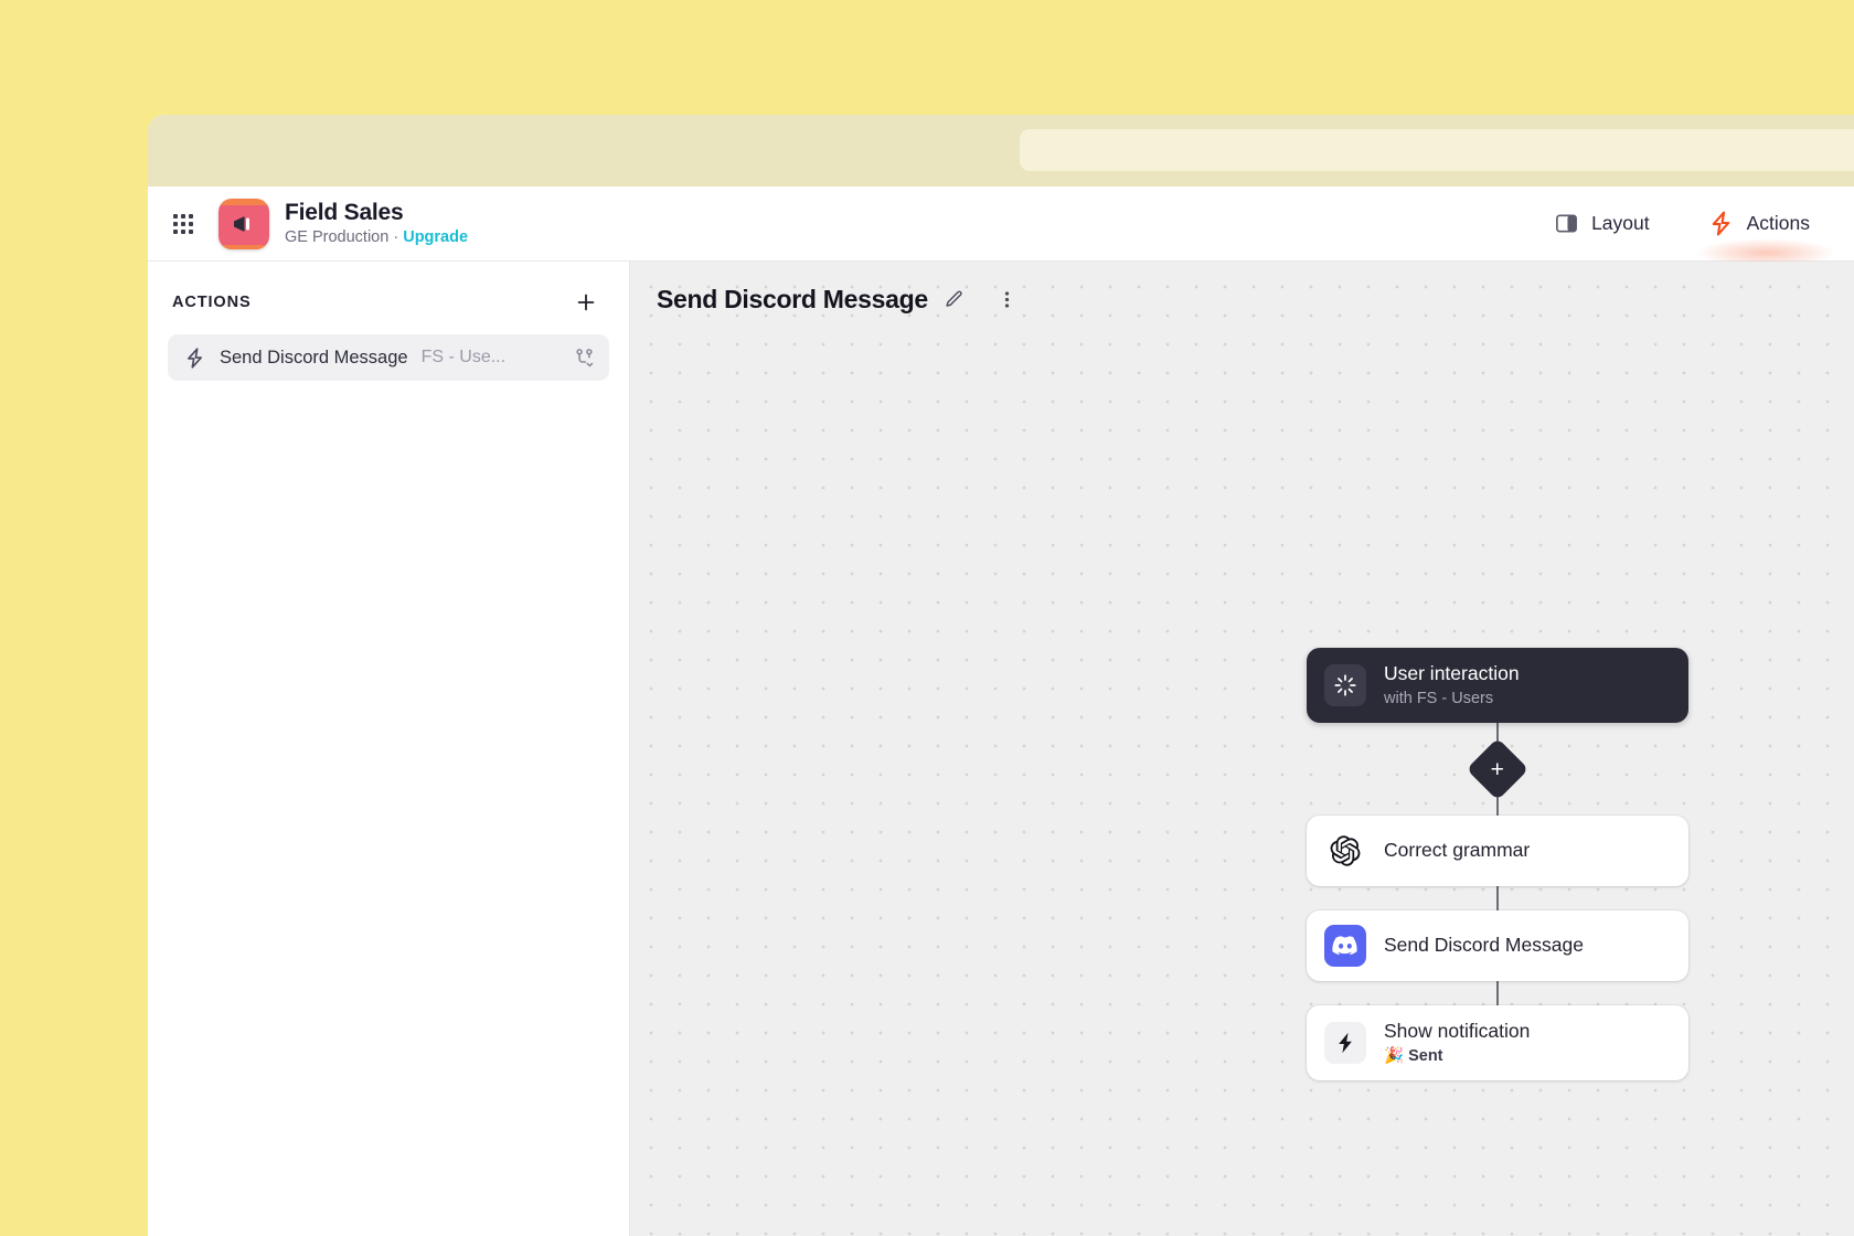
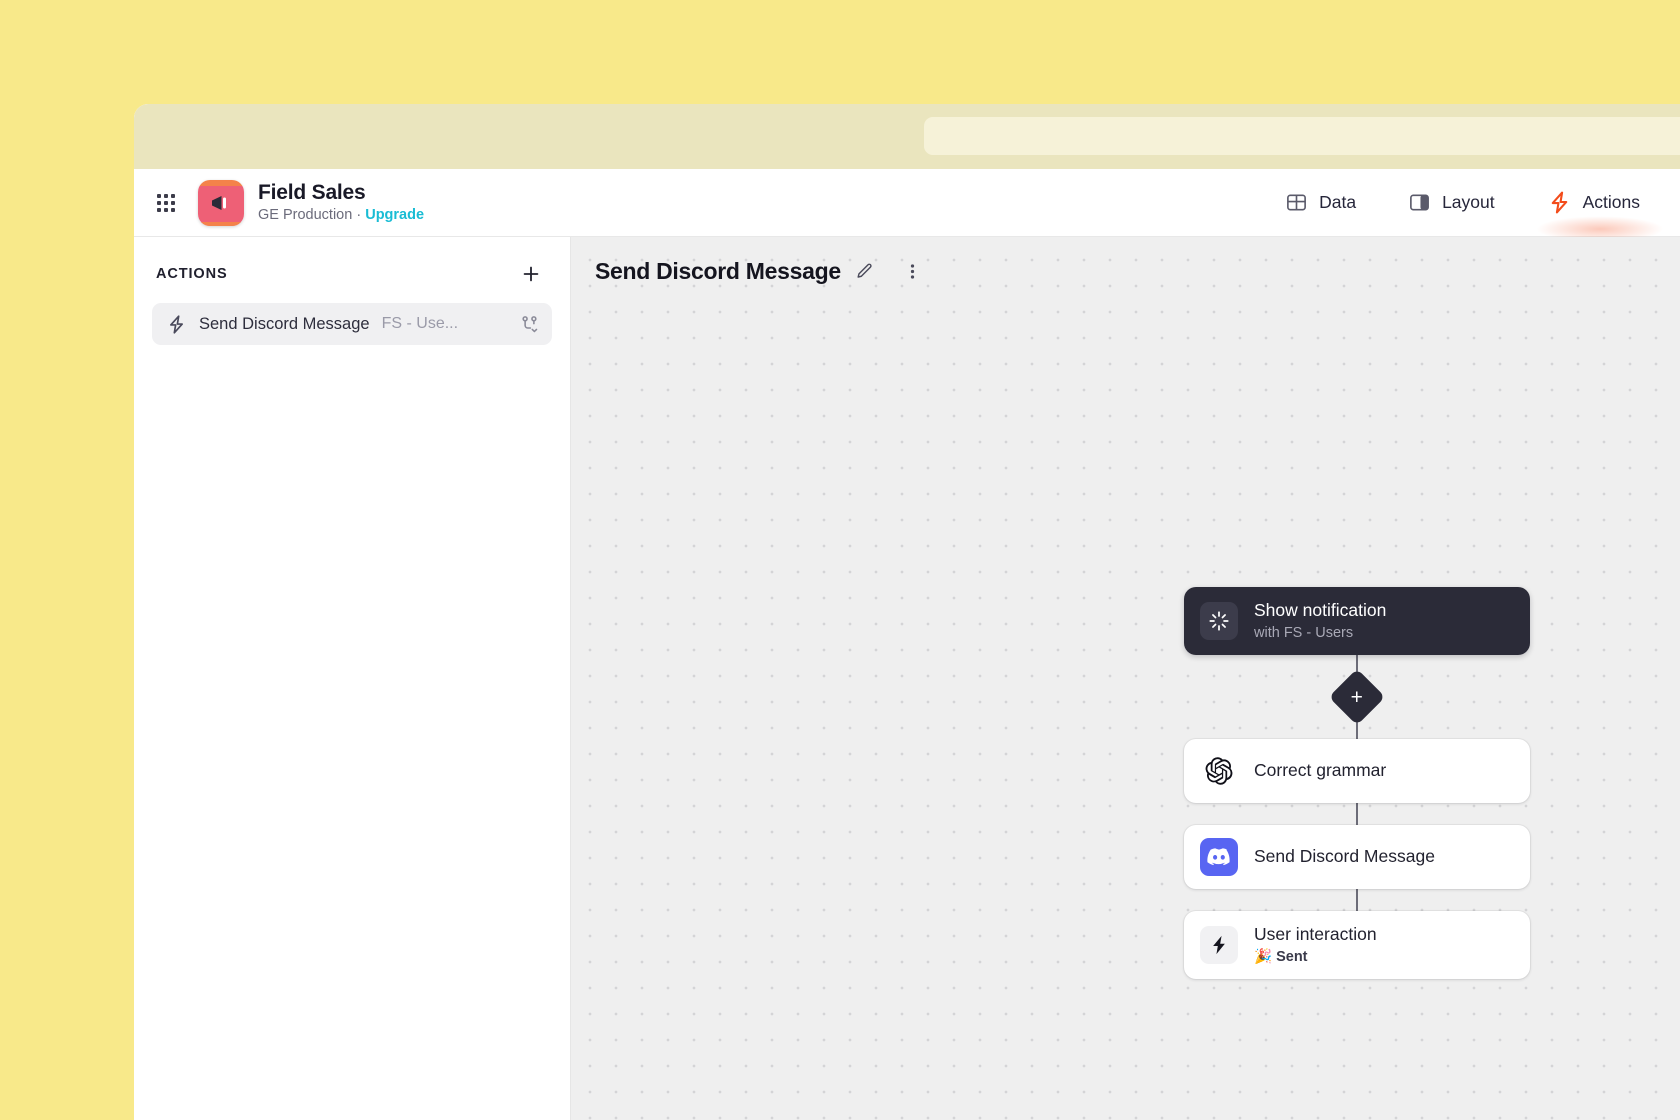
  Field Sales
  GE Production · Upgrade
+ Data
  Layout
  Actions
  ACTIONS
  Send Discord Message
  FS - Use...
  Send Discord Message
- User interaction
+ Show notification
  with FS - Users
  Correct grammar
  Send Discord Message
- Show notification
+ User interaction
  🎉 Sent
